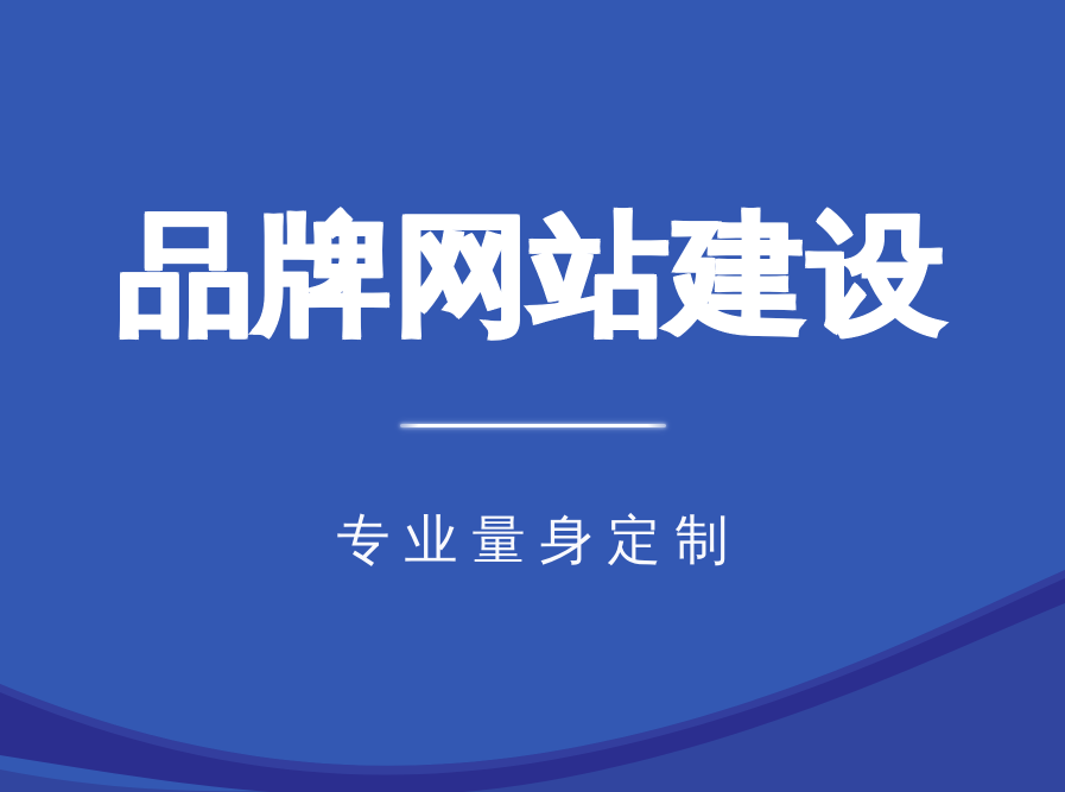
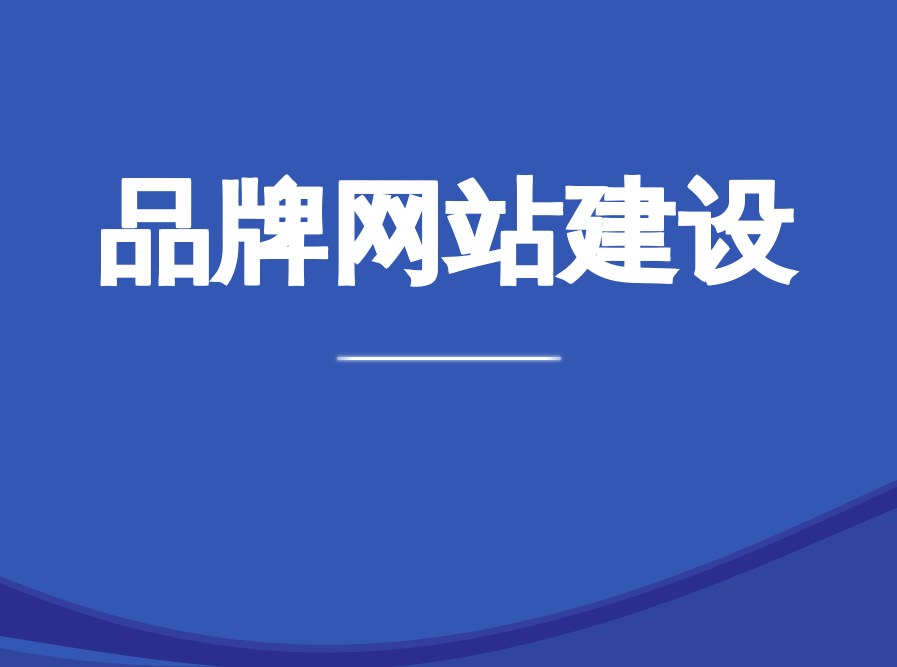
  品牌网站建设
- 专业量身定制
